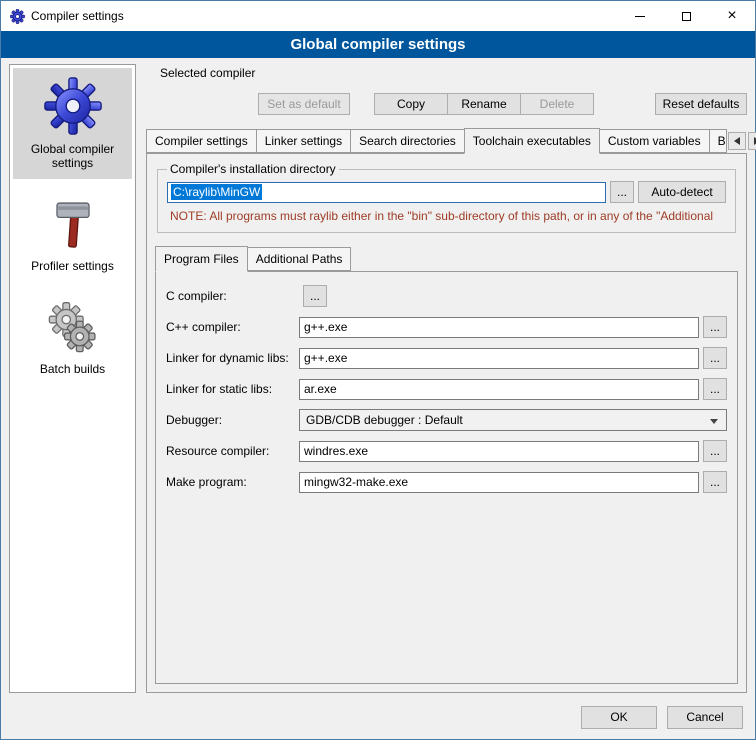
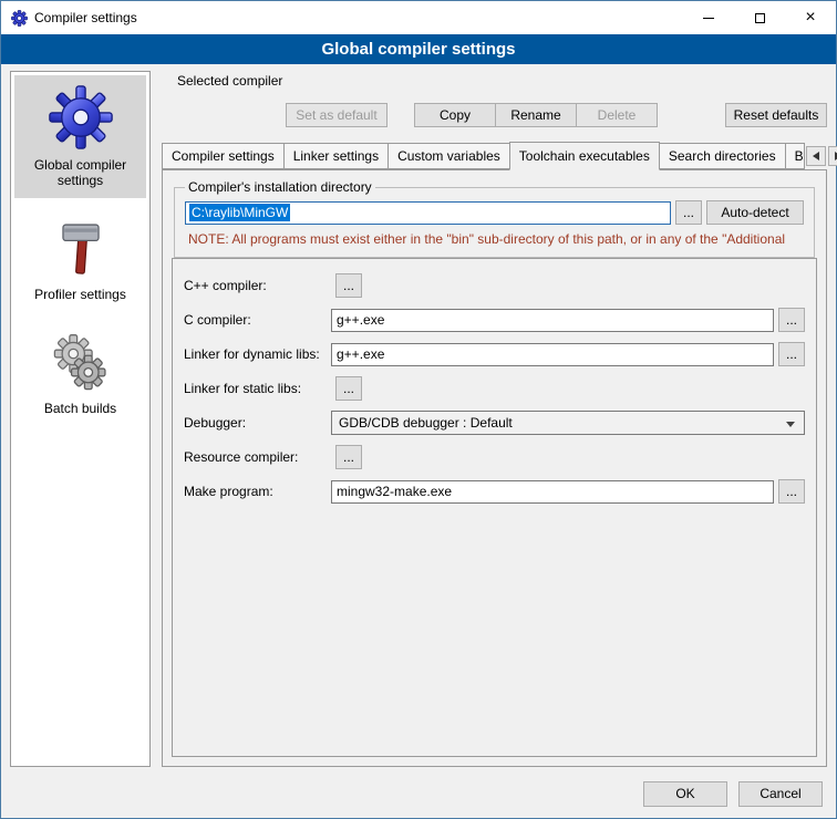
  Compiler settings
  ×
  Global compiler settings
  Global compiler settings
  Profiler settings
  Batch builds
  Selected compiler
  Set as default
  Copy
  Rename
  Delete
  Reset defaults
  Compiler settings
  Linker settings
- Search directories
+ Custom variables
  Toolchain executables
- Custom variables
+ Search directories
  Compiler's installation directory
  C:\raylib\MinGW
  ...
  Auto-detect
- NOTE: All programs must raylib either in the "bin" sub-directory of this path, or in any of the "Additional
+ NOTE: All programs must exist either in the "bin" sub-directory of this path, or in any of the "Additional
- Program Files
- Additional Paths
- C compiler:
+ C++ compiler:
  ...
- C++ compiler:
+ C compiler:
  g++.exe
  ...
  Linker for dynamic libs:
  g++.exe
  ...
  Linker for static libs:
- ar.exe
  ...
  Debugger:
  GDB/CDB debugger : Default
  Resource compiler:
- windres.exe
  ...
  Make program:
  mingw32-make.exe
  ...
  OK
  Cancel
